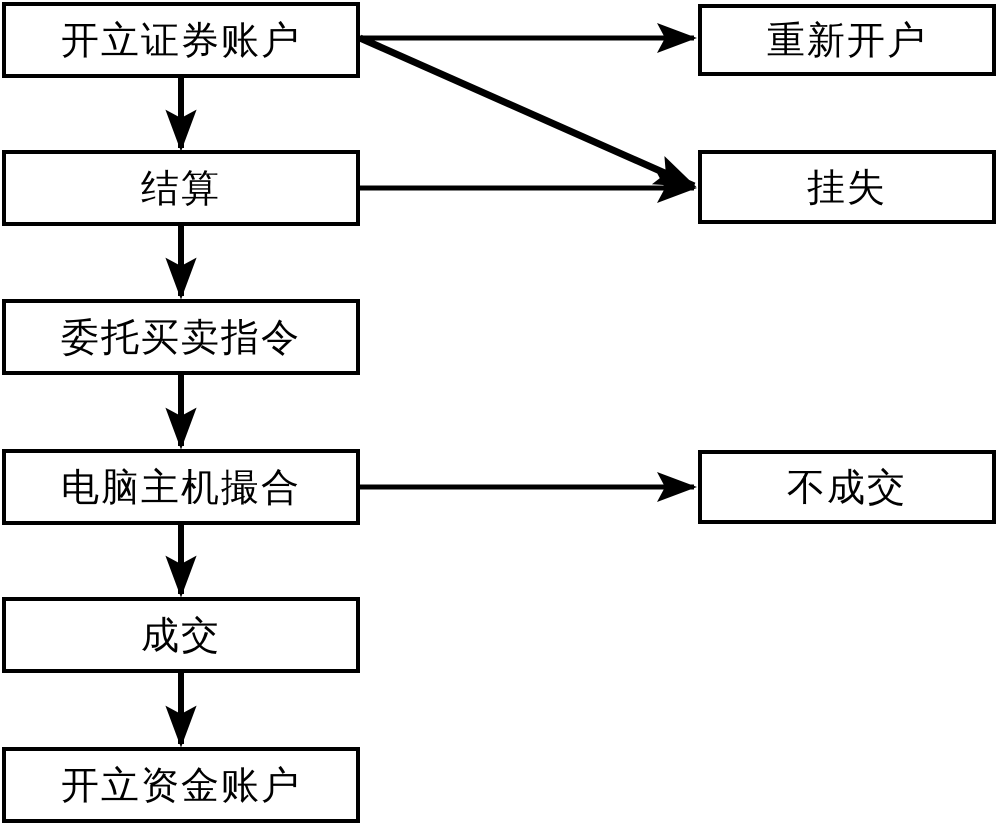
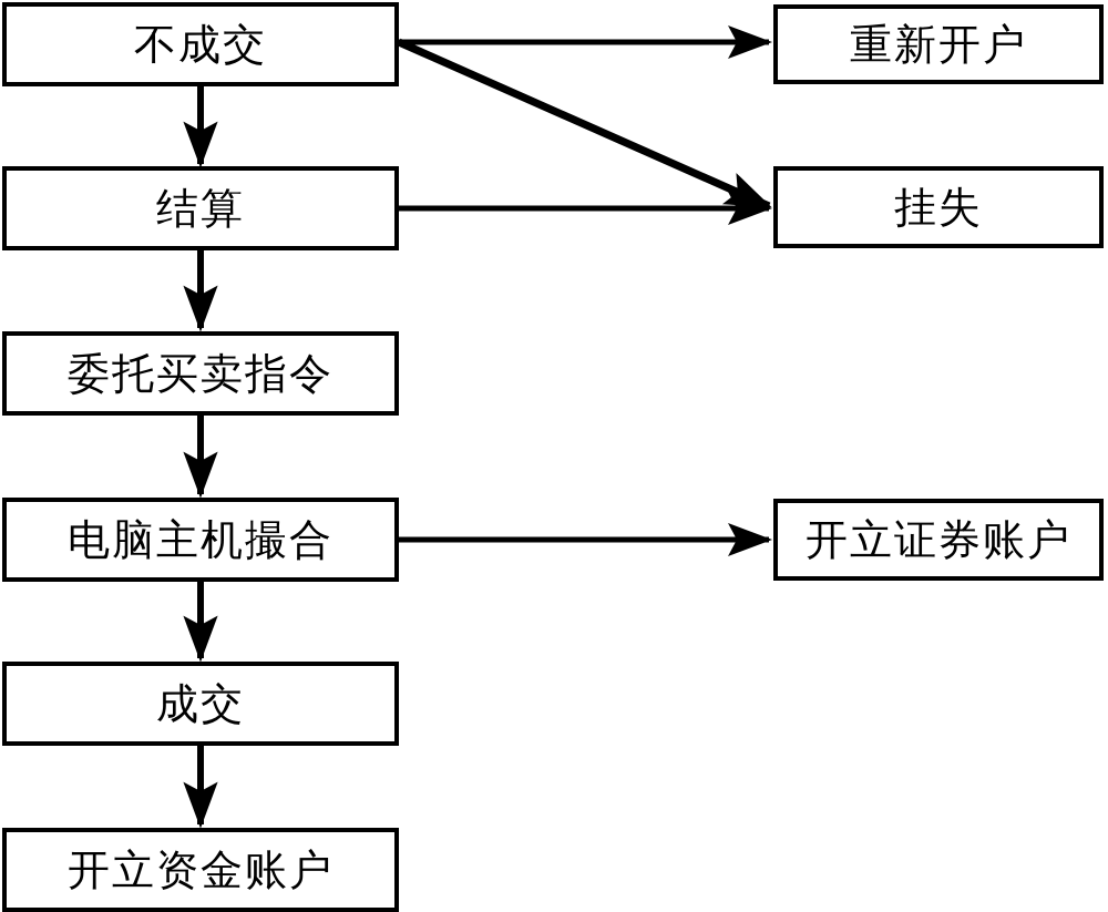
- 开立证券账户
+ 不成交
  重新开户
  结算
  挂失
  委托买卖指令
  电脑主机撮合
- 不成交
+ 开立证券账户
  成交
  开立资金账户
